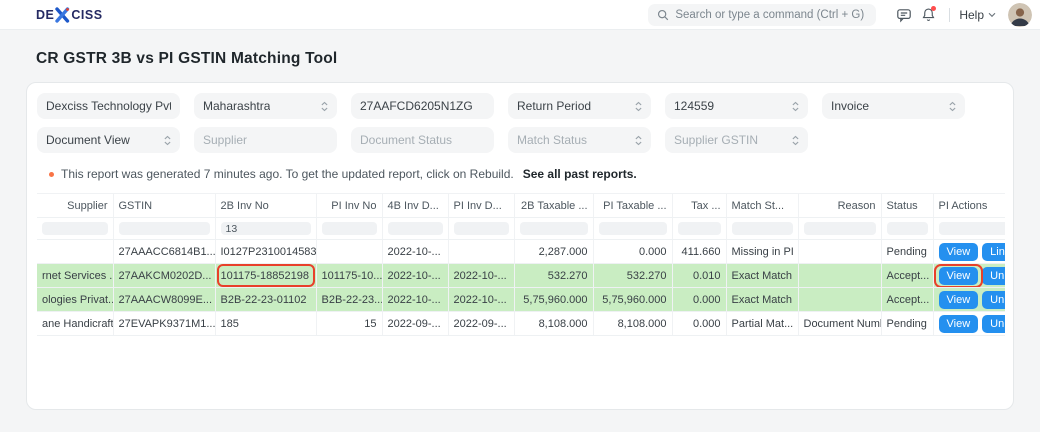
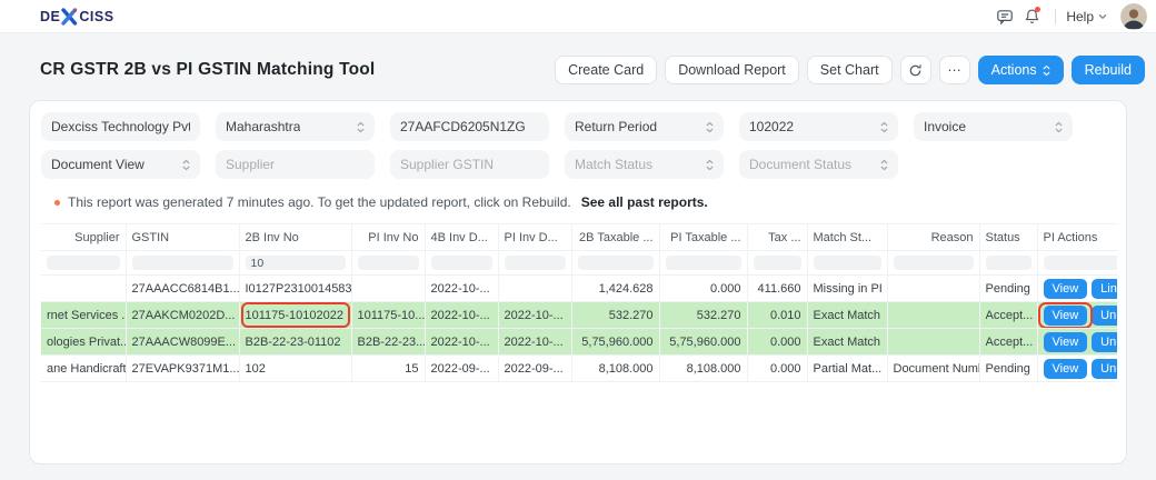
  DE
  CISS
- Search or type a command (Ctrl + G)
  Help
- CR GSTR 3B vs PI GSTIN Matching Tool
+ CR GSTR 2B vs PI GSTIN Matching Tool
+ Create Card
+ Download Report
+ Set Chart
+ ···
+ Actions
+ Rebuild
  Dexciss Technology Pvt
  Maharashtra
  27AAFCD6205N1ZG
  Return Period
- 124559
+ 102022
  Invoice
  Document View
  Supplier
- Document Status
+ Supplier GSTIN
  Match Status
- Supplier GSTIN
+ Document Status
  This report was generated 7 minutes ago. To get the updated report, click on Rebuild.
  See all past reports.
  Supplier	GSTIN	2B Inv No	PI Inv No	4B Inv D...	PI Inv D...	2B Taxable ...	PI Taxable ...	Tax ...	Match St...	Reason	Status	PI Actions
- 		13
+ 		10
- 	27AAACC6814B1...	I0127P2310014583		2022-10-...		2,287.000	0.000	411.660	Missing in PI		Pending	View Lin
+ 	27AAACC6814B1...	I0127P2310014583		2022-10-...		1,424.628	0.000	411.660	Missing in PI		Pending	View Lin
- rnet Services .	27AAKCM0202D...	101175-18852198	101175-10...	2022-10-...	2022-10-...	532.270	532.270	0.010	Exact Match		Accept...	View Un
+ rnet Services .	27AAKCM0202D...	101175-10102022	101175-10...	2022-10-...	2022-10-...	532.270	532.270	0.010	Exact Match		Accept...	View Un
  ologies Privat.	27AAACW8099E...	B2B-22-23-01102	B2B-22-23..	2022-10-...	2022-10-...	5,75,960.000	5,75,960.000	0.000	Exact Match		Accept...	View Un
- ane Handicraft	27EVAPK9371M1...	185	15	2022-09-...	2022-09-...	8,108.000	8,108.000	0.000	Partial Mat...	Document Num	Pending	View Un
+ ane Handicraft	27EVAPK9371M1...	102	15	2022-09-...	2022-09-...	8,108.000	8,108.000	0.000	Partial Mat...	Document Num	Pending	View Un
